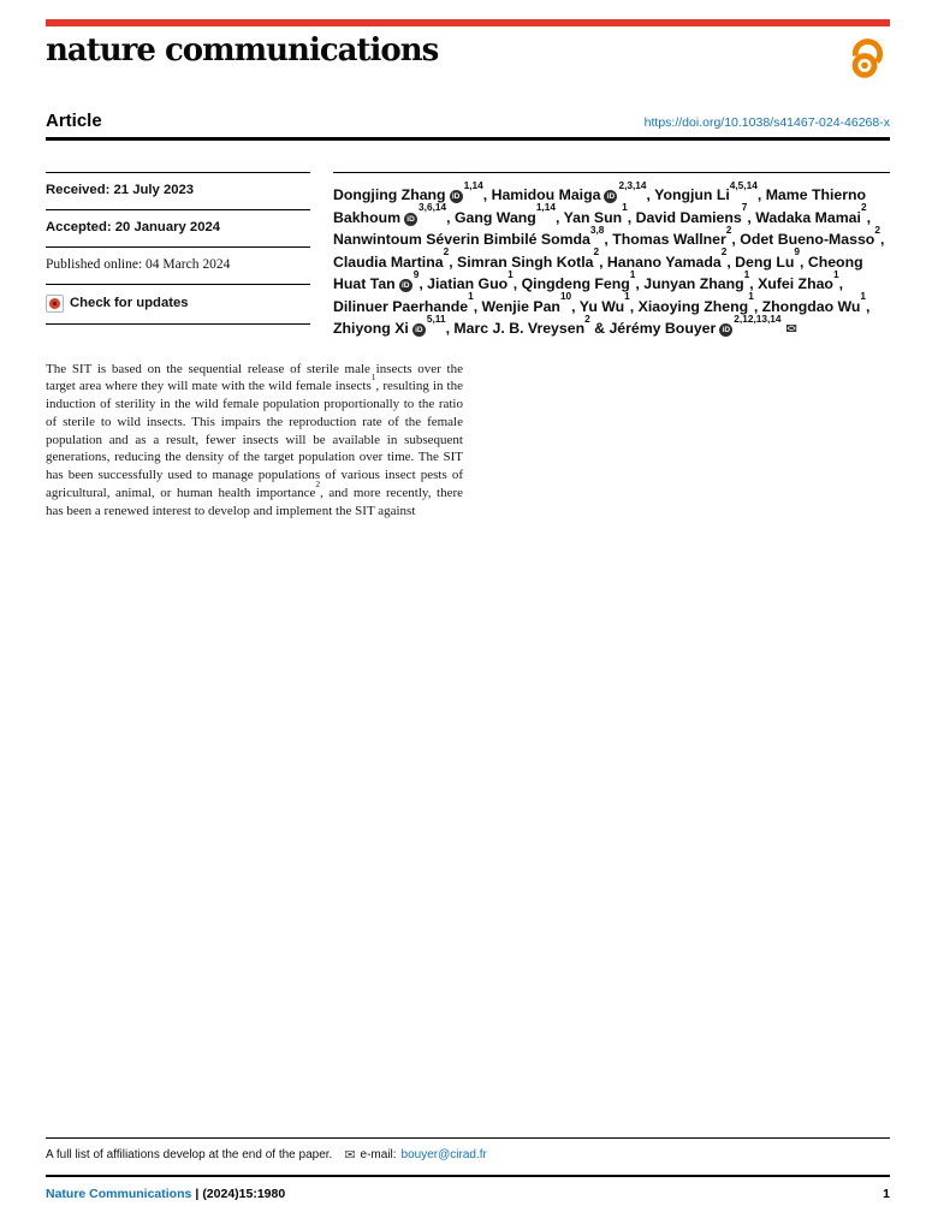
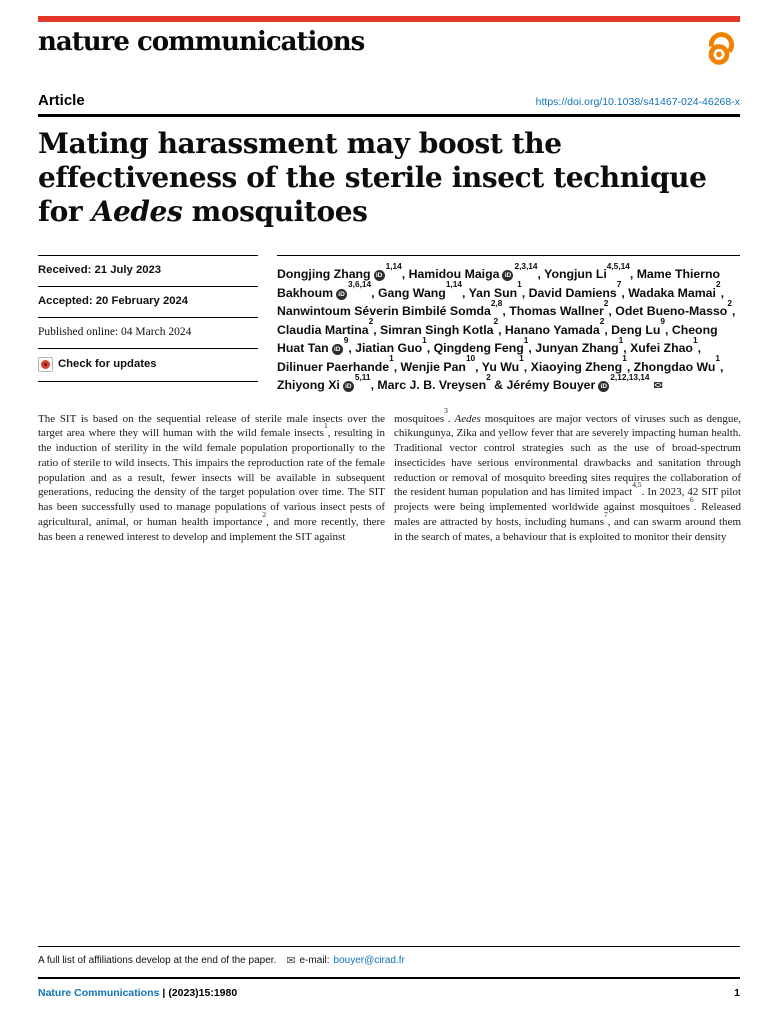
  nature communications
  Article
  https://doi.org/10.1038/s41467-024-46268-x
+ Mating harassment may boost the
+ effectiveness of the sterile insect technique
+ for Aedes mosquitoes
  Received: 21 July 2023
- Accepted: 20 January 2024
+ Accepted: 20 February 2024
  Published online: 04 March 2024
  Check for updates
- Dongjing Zhang1,14, Hamidou Maiga2,3,14, Yongjun Li4,5,14, Mame Thierno Bakhoum3,6,14, Gang Wang1,14, Yan Sun1, David Damiens7, Wadaka Mamai2, Nanwintoum Séverin Bimbilé Somda3,8, Thomas Wallner2, Odet Bueno-Masso2, Claudia Martina2, Simran Singh Kotla2, Hanano Yamada2, Deng Lu9, Cheong Huat Tan9, Jiatian Guo1, Qingdeng Feng1, Junyan Zhang1, Xufei Zhao1, Dilinuer Paerhande1, Wenjie Pan10, Yu Wu1, Xiaoying Zheng1, Zhongdao Wu1, Zhiyong Xi5,11, Marc J. B. Vreysen2 & Jérémy Bouyer2,12,13,14✉
+ Dongjing Zhang1,14, Hamidou Maiga2,3,14, Yongjun Li4,5,14, Mame Thierno Bakhoum3,6,14, Gang Wang1,14, Yan Sun1, David Damiens7, Wadaka Mamai2, Nanwintoum Séverin Bimbilé Somda2,8, Thomas Wallner2, Odet Bueno-Masso2, Claudia Martina2, Simran Singh Kotla2, Hanano Yamada2, Deng Lu9, Cheong Huat Tan9, Jiatian Guo1, Qingdeng Feng1, Junyan Zhang1, Xufei Zhao1, Dilinuer Paerhande1, Wenjie Pan10, Yu Wu1, Xiaoying Zheng1, Zhongdao Wu1, Zhiyong Xi5,11, Marc J. B. Vreysen2 & Jérémy Bouyer2,12,13,14✉
- The SIT is based on the sequential release of sterile male insects over the target area where they will mate with the wild female insects1, resulting in the induction of sterility in the wild female population proportionally to the ratio of sterile to wild insects. This impairs the reproduction rate of the female population and as a result, fewer insects will be available in subsequent generations, reducing the density of the target population over time. The SIT has been successfully used to manage populations of various insect pests of agricultural, animal, or human health importance2, and more recently, there has been a renewed interest to develop and implement the SIT against
+ The SIT is based on the sequential release of sterile male insects over the target area where they will human with the wild female insects1, resulting in the induction of sterility in the wild female population proportionally to the ratio of sterile to wild insects. This impairs the reproduction rate of the female population and as a result, fewer insects will be available in subsequent generations, reducing the density of the target population over time. The SIT has been successfully used to manage populations of various insect pests of agricultural, animal, or human health importance2, and more recently, there has been a renewed interest to develop and implement the SIT against
+ mosquitoes3. Aedes mosquitoes are major vectors of viruses such as dengue, chikungunya, Zika and yellow fever that are severely impacting human health. Traditional vector control strategies such as the use of broad-spectrum insecticides have serious environmental drawbacks and sanitation through reduction or removal of mosquito breeding sites requires the collaboration of the resident human population and has limited impact4,5. In 2023, 42 SIT pilot projects were being implemented worldwide against mosquitoes6. Released males are attracted by hosts, including humans7, and can swarm around them in the search of mates, a behaviour that is exploited to monitor their density
  A full list of affiliations develop at the end of the paper.
  ✉
  e-mail:
  bouyer@cirad.fr
  Nature Communications
  |
- (2024)15:1980
+ (2023)15:1980
  1
